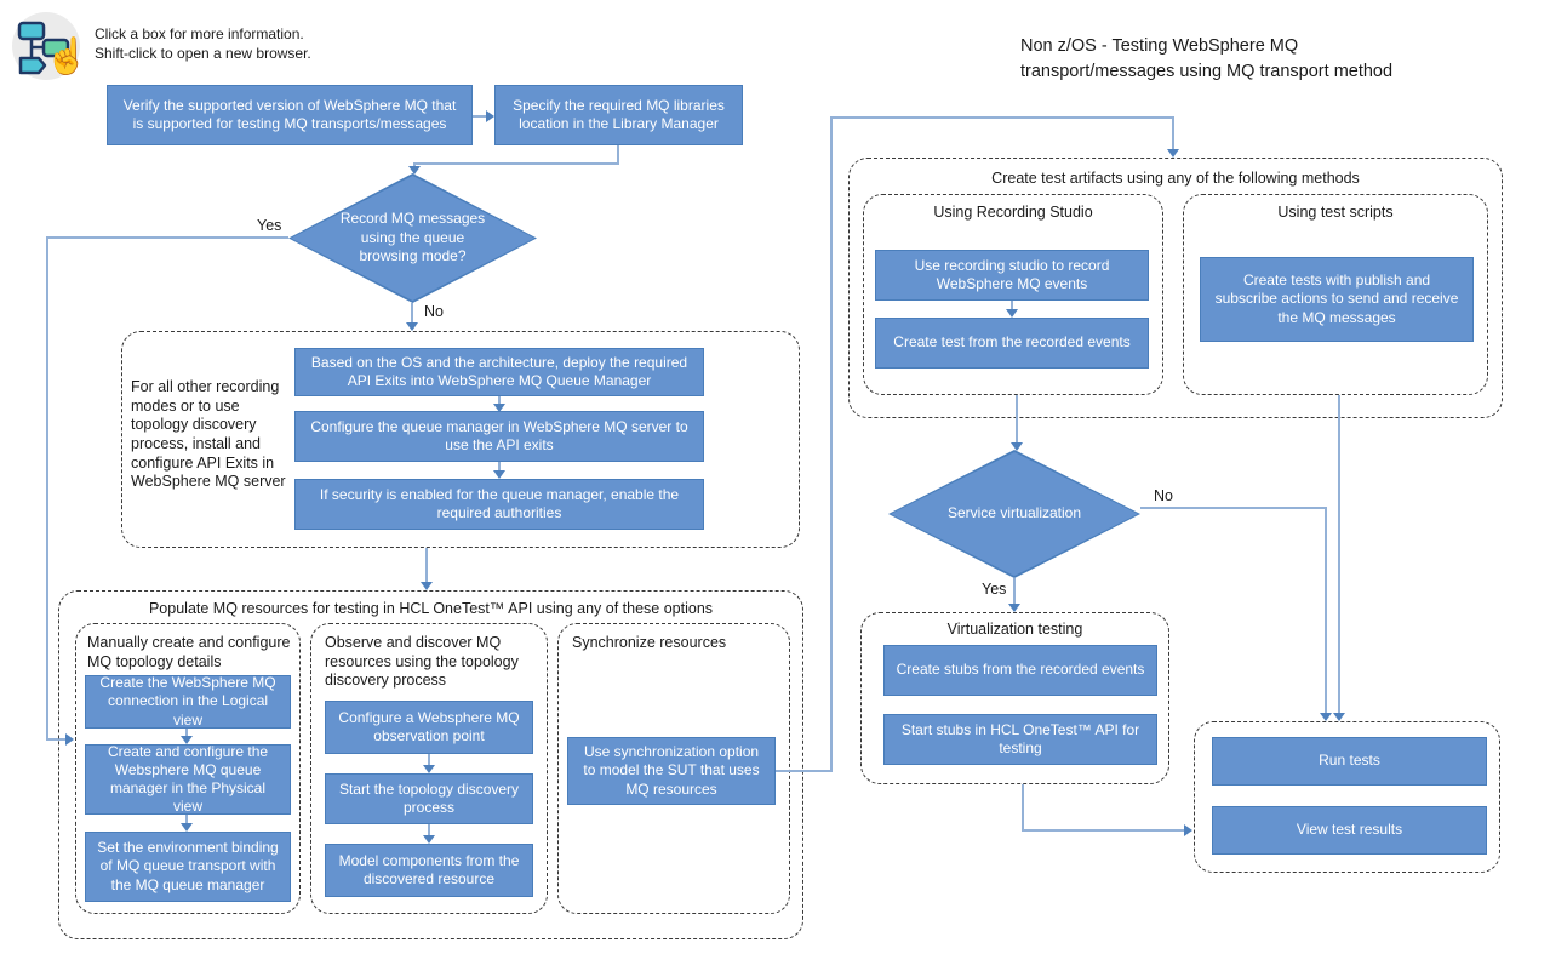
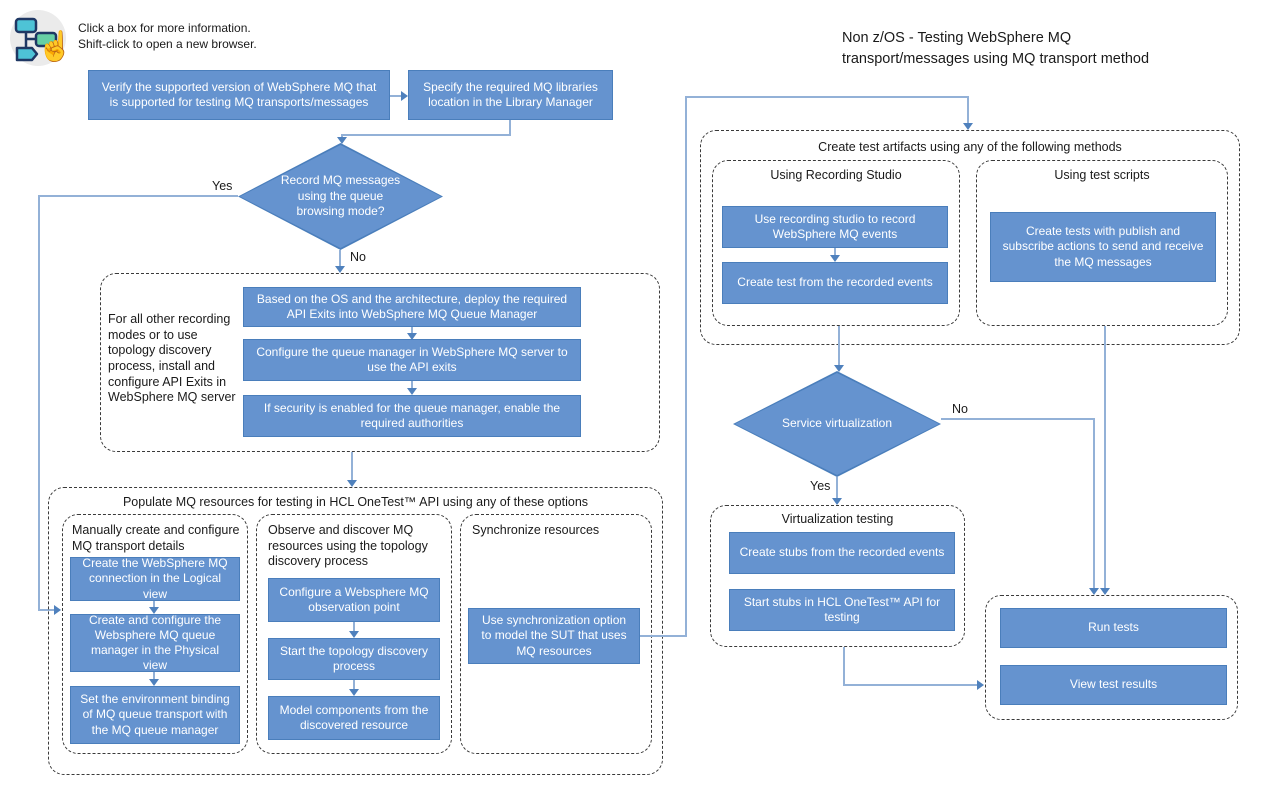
  ☝
  Click a box for more information.
  Shift-click to open a new browser.
  Non z/OS - Testing WebSphere MQ
  transport/messages using MQ transport method
  Verify the supported version of WebSphere MQ that is supported for testing MQ transports/messages
  Specify the required MQ libraries location in the Library Manager
  Record MQ messages using the queue browsing mode?
  Yes
  No
  For all other recording modes or to use topology discovery process, install and configure API Exits in WebSphere MQ server
  Based on the OS and the architecture, deploy the required API Exits into WebSphere MQ Queue Manager
  Configure the queue manager in WebSphere MQ server to use the API exits
  If security is enabled for the queue manager, enable the required authorities
  Populate MQ resources for testing in HCL OneTest™ API using any of these options
- Manually create and configure MQ topology details
+ Manually create and configure MQ transport details
  Create the WebSphere MQ connection in the Logical view
  Create and configure the Websphere MQ queue manager in the Physical view
  Set the environment binding of MQ queue transport with the MQ queue manager
  Observe and discover MQ resources using the topology discovery process
  Configure a Websphere MQ observation point
  Start the topology discovery process
  Model components from the discovered resource
  Synchronize resources
  Use synchronization option to model the SUT that uses MQ resources
  Create test artifacts using any of the following methods
  Using Recording Studio
  Use recording studio to record WebSphere MQ events
  Create test from the recorded events
  Using test scripts
  Create tests with publish and subscribe actions to send and receive the MQ messages
  Service virtualization
  No
  Yes
  Virtualization testing
  Create stubs from the recorded events
  Start stubs in HCL OneTest™ API for testing
  Run tests
  View test results
